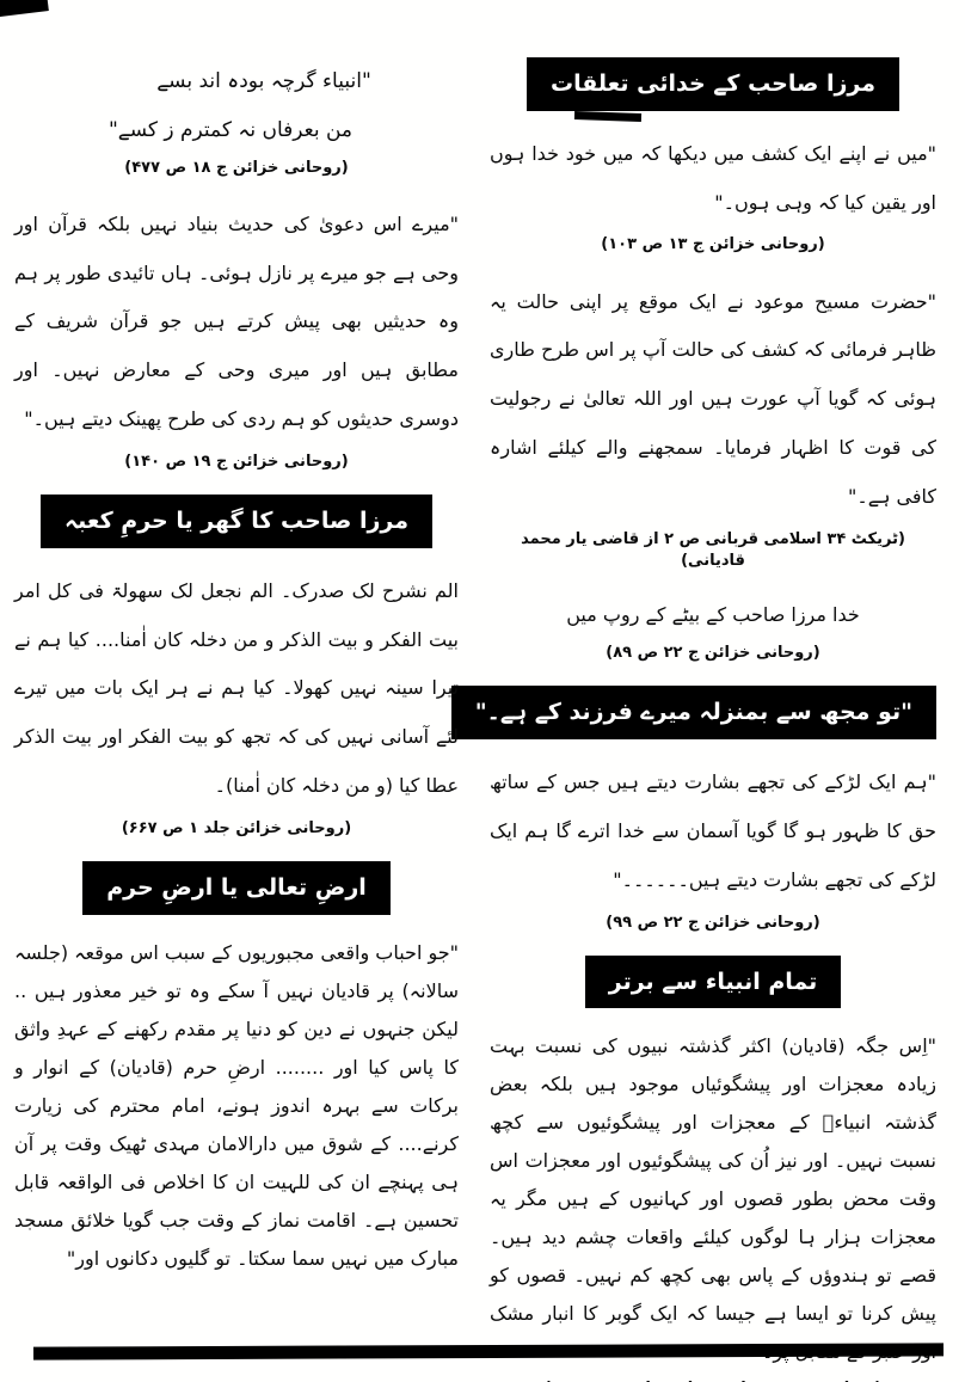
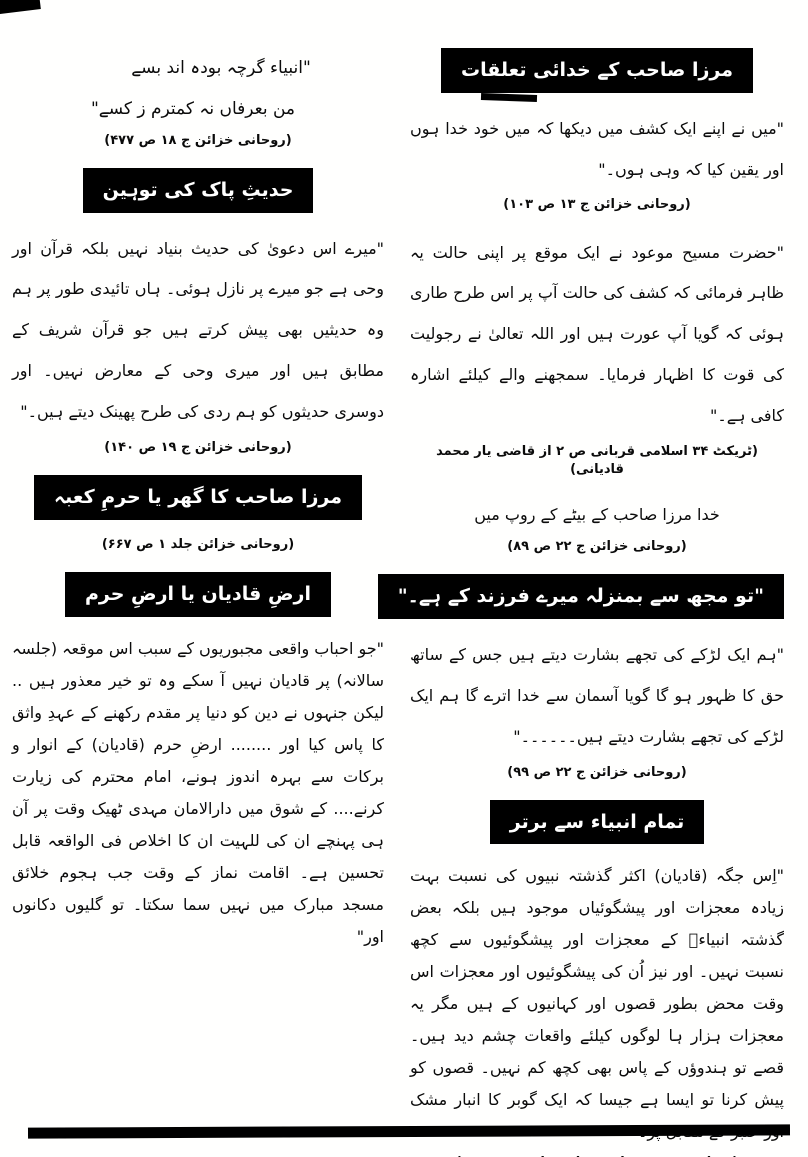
  مرزا صاحب کے خدائی تعلقات
  "میں نے اپنے ایک کشف میں دیکھا کہ میں خود خدا ہوں اور یقین کیا کہ وہی ہوں۔"
  (روحانی خزائن ج ۱۳ ص ۱۰۳)
  "حضرت مسیح موعود نے ایک موقع پر اپنی حالت یہ ظاہر فرمائی کہ کشف کی حالت آپ پر اس طرح طاری ہوئی کہ گویا آپ عورت ہیں اور اللہ تعالیٰ نے رجولیت کی قوت کا اظہار فرمایا۔ سمجھنے والے کیلئے اشارہ کافی ہے۔"
  (ٹریکٹ ۳۴ اسلامی قربانی ص ۲ از قاضی یار محمد قادیانی)
  خدا مرزا صاحب کے بیٹے کے روپ میں
  (روحانی خزائن ج ۲۲ ص ۸۹)
  "تو مجھ سے بمنزلہ میرے فرزند کے ہے۔"
  "ہم ایک لڑکے کی تجھے بشارت دیتے ہیں جس کے ساتھ حق کا ظہور ہو گا گویا آسمان سے خدا اترے گا ہم ایک لڑکے کی تجھے بشارت دیتے ہیں۔۔۔۔۔۔"
  (روحانی خزائن ج ۲۲ ص ۹۹)
  تمام انبیاء سے برتر
  "اِس جگہ (قادیان) اکثر گذشتہ نبیوں کی نسبت بہت زیادہ معجزات اور پیشگوئیاں موجود ہیں بلکہ بعض گذشتہ انبیاءؑ کے معجزات اور پیشگوئیوں سے کچھ نسبت نہیں۔ اور نیز اُن کی پیشگوئیوں اور معجزات اس وقت محض بطور قصوں اور کہانیوں کے ہیں مگر یہ معجزات ہزار ہا لوگوں کیلئے واقعات چشم دید ہیں۔ قصے تو ہندوؤں کے پاس بھی کچھ کم نہیں۔ قصوں کو پیش کرنا تو ایسا ہے جیسا کہ ایک گوبر کا انبار مشک
  "انبیاء گرچہ بودہ اند بسے
  من بعرفاں نہ کمترم ز کسے"
  (روحانی خزائن ج ۱۸ ص ۴۷۷)
+ حدیثِ پاک کی توہین
  "میرے اس دعویٰ کی حدیث بنیاد نہیں بلکہ قرآن اور وحی ہے جو میرے پر نازل ہوئی۔ ہاں تائیدی طور پر ہم وہ حدیثیں بھی پیش کرتے ہیں جو قرآن شریف کے مطابق ہیں اور میری وحی کے معارض نہیں۔ اور دوسری حدیثوں کو ہم ردی کی طرح پھینک دیتے ہیں۔"
  (روحانی خزائن ج ۱۹ ص ۱۴۰)
  مرزا صاحب کا گھر یا حرمِ کعبہ
- الم نشرح لک صدرک۔ الم نجعل لک سھولۃ فی کل امر بیت الفکر و بیت الذکر و من دخلہ کان اٰمنا.... کیا ہم نے تیرا سینہ نہیں کھولا۔ کیا ہم نے ہر ایک بات میں تیرے لئے آسانی نہیں کی کہ تجھ کو بیت الفکر اور بیت الذکر عطا کیا (و من دخلہ کان اٰمنا)۔
  (روحانی خزائن جلد ۱ ص ۶۶۷)
- ارضِ تعالی یا ارضِ حرم
+ ارضِ قادیان یا ارضِ حرم
- "جو احباب واقعی مجبوریوں کے سبب اس موقعہ (جلسہ سالانہ) پر قادیان نہیں آ سکے وہ تو خیر معذور ہیں .. لیکن جنہوں نے دین کو دنیا پر مقدم رکھنے کے عہدِ واثق کا پاس کیا اور ........ ارضِ حرم (قادیان) کے انوار و برکات سے بہرہ اندوز ہونے، امام محترم کی زیارت کرنے.... کے شوق میں دارالامان مہدی ٹھیک وقت پر آن ہی پہنچے ان کی للہیت ان کا اخلاص فی الواقعہ قابل تحسین ہے۔ اقامت نماز کے وقت جب گویا خلائق مسجد مبارک میں نہیں سما سکتا۔ تو گلیوں دکانوں اور"
+ "جو احباب واقعی مجبوریوں کے سبب اس موقعہ (جلسہ سالانہ) پر قادیان نہیں آ سکے وہ تو خیر معذور ہیں .. لیکن جنہوں نے دین کو دنیا پر مقدم رکھنے کے عہدِ واثق کا پاس کیا اور ........ ارضِ حرم (قادیان) کے انوار و برکات سے بہرہ اندوز ہونے، امام محترم کی زیارت کرنے.... کے شوق میں دارالامان مہدی ٹھیک وقت پر آن ہی پہنچے ان کی للہیت ان کا اخلاص فی الواقعہ قابل تحسین ہے۔ اقامت نماز کے وقت جب ہجوم خلائق مسجد مبارک میں نہیں سما سکتا۔ تو گلیوں دکانوں اور"
